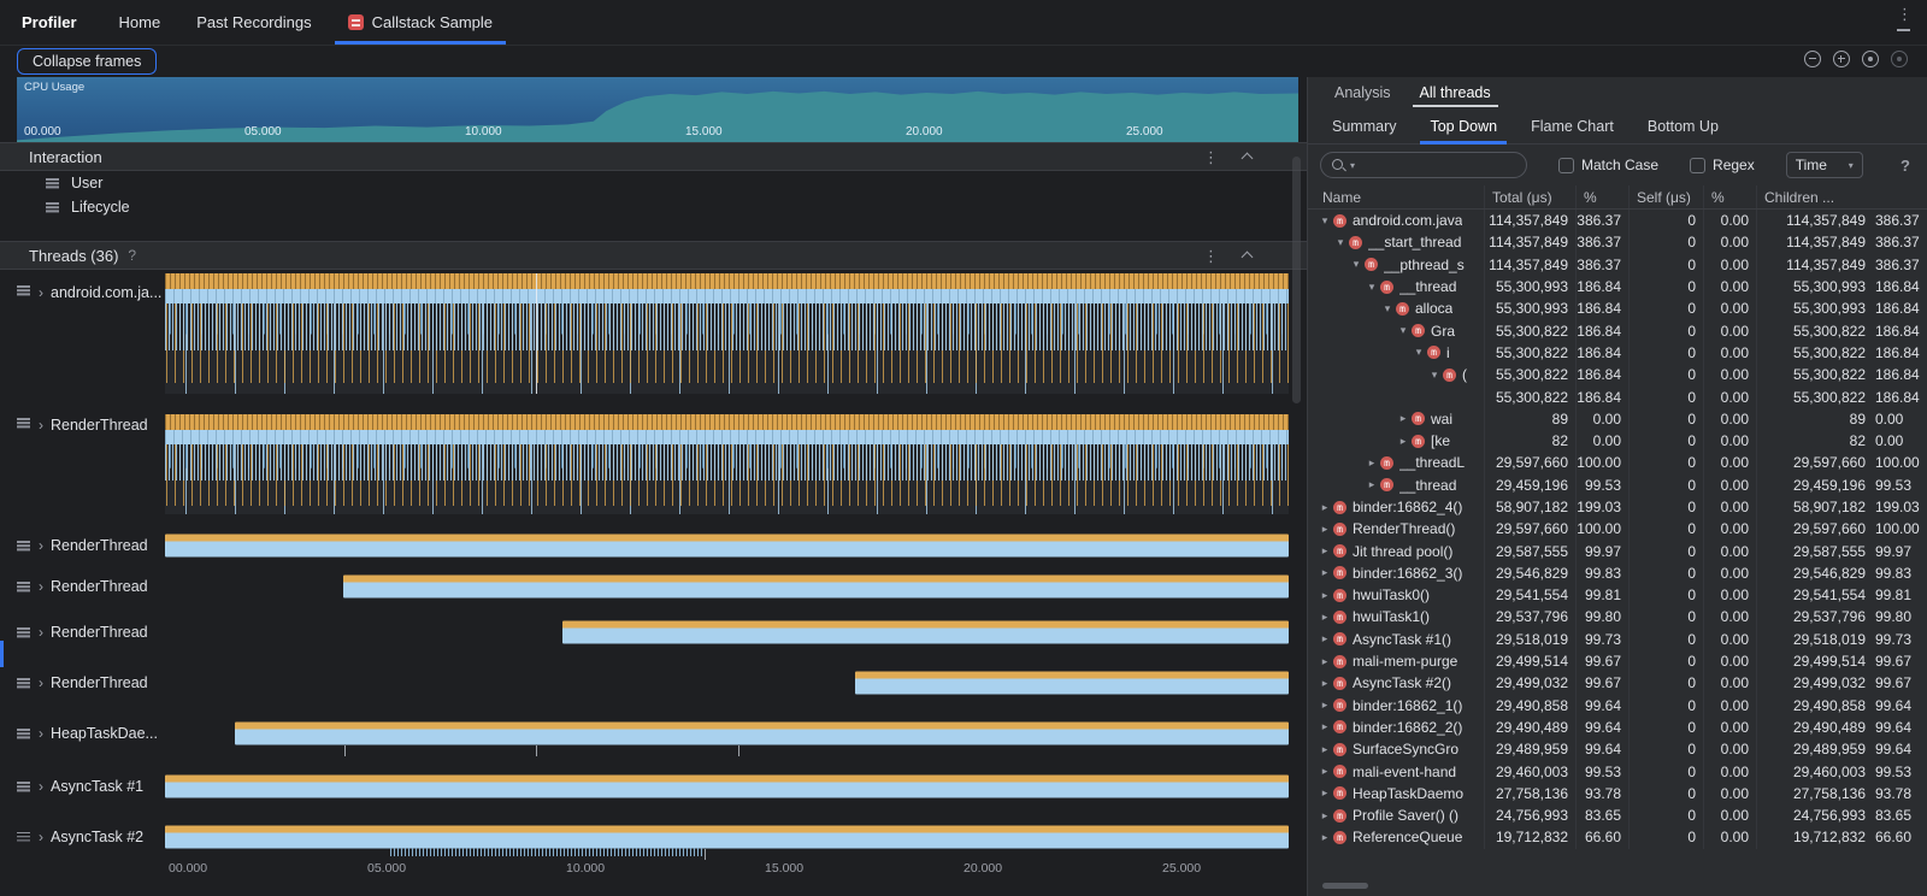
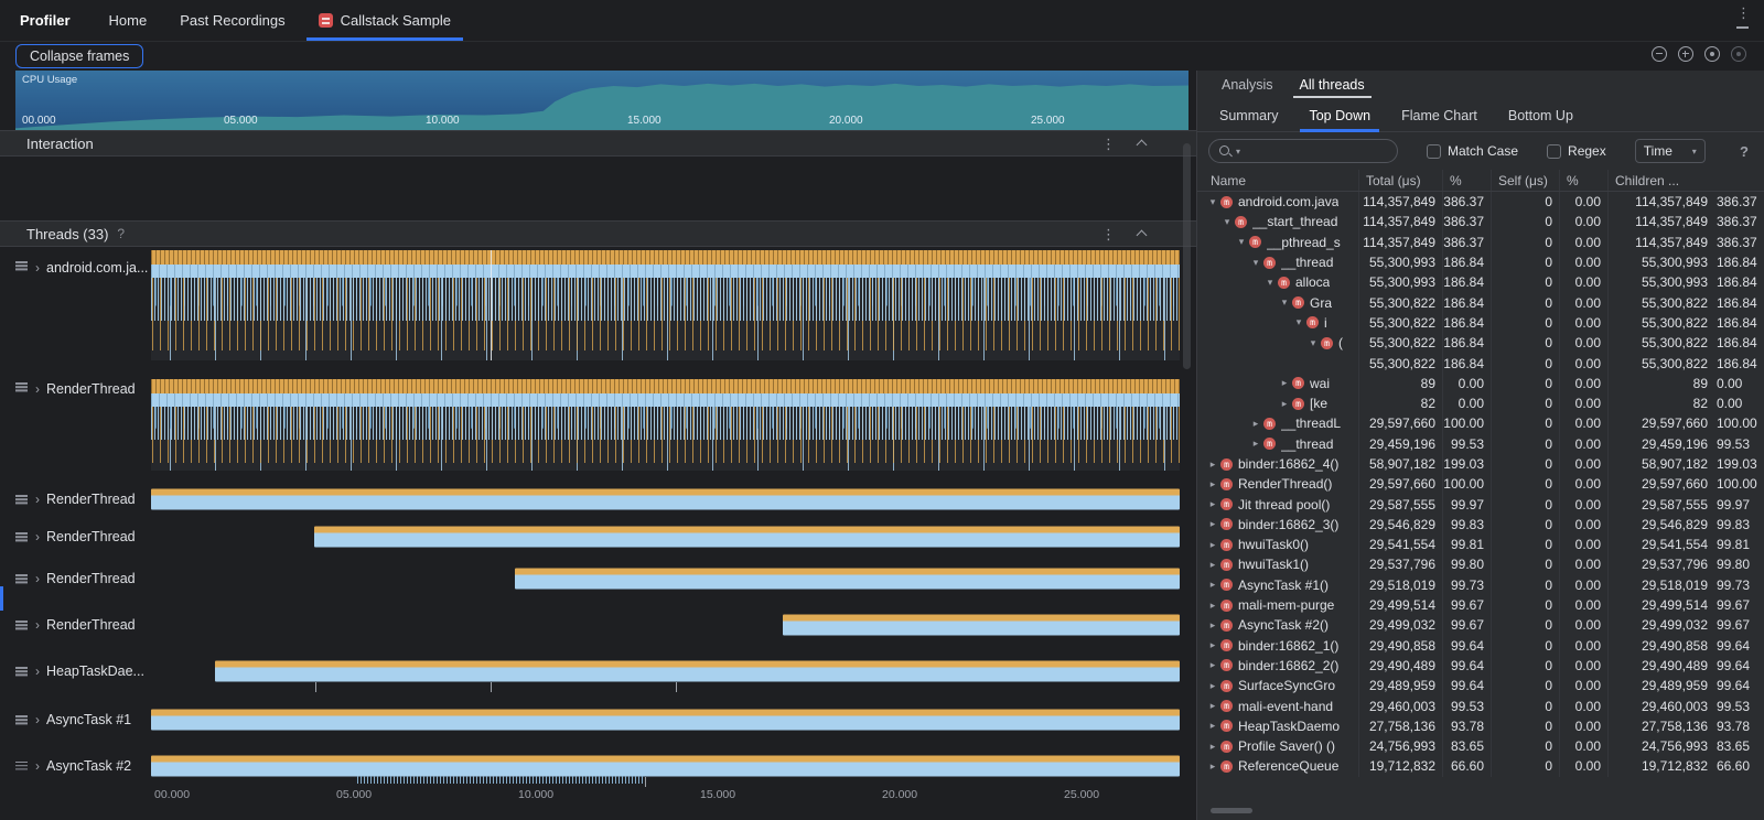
  Profiler
  Home
  Past Recordings
  Callstack Sample
  ⋮
  Collapse frames
  CPU Usage
  00.000
  05.000
  10.000
  15.000
  20.000
  25.000
  Interaction
  ⋮
- User
- Lifecycle
- Threads (36)
+ Threads (33)
  ?
  ⋮
  ›
  android.com.ja...
  ›
  RenderThread
  ›
  RenderThread
  ›
  RenderThread
  ›
  RenderThread
  ›
  RenderThread
  ›
  HeapTaskDae...
  ›
  AsyncTask #1
  ›
  AsyncTask #2
  00.000
  05.000
  10.000
  15.000
  20.000
  25.000
  Analysis
  All threads
  Summary
  Top Down
  Flame Chart
  Bottom Up
  ▾
  Match Case
  Regex
  Time
  ▾
  ?
  Name
  Total (μs)
  %
  Self (μs)
  %
  Children ...
  ▾
  m
  android.com.java
  114,357,849
  386.37
  0
  0.00
  114,357,849
  386.37
  ▾
  m
  __start_thread
  114,357,849
  386.37
  0
  0.00
  114,357,849
  386.37
  ▾
  m
  __pthread_s
  114,357,849
  386.37
  0
  0.00
  114,357,849
  386.37
  ▾
  m
  __thread
  55,300,993
  186.84
  0
  0.00
  55,300,993
  186.84
  ▾
  m
  alloca
  55,300,993
  186.84
  0
  0.00
  55,300,993
  186.84
  ▾
  m
  Gra
  55,300,822
  186.84
  0
  0.00
  55,300,822
  186.84
  ▾
  m
  i
  55,300,822
  186.84
  0
  0.00
  55,300,822
  186.84
  ▾
  m
  (
  55,300,822
  186.84
  0
  0.00
  55,300,822
  186.84
  55,300,822
  186.84
  0
  0.00
  55,300,822
  186.84
  ▸
  m
  wai
  89
  0.00
  0
  0.00
  89
  0.00
  ▸
  m
  [ke
  82
  0.00
  0
  0.00
  82
  0.00
  ▸
  m
  __threadL
  29,597,660
  100.00
  0
  0.00
  29,597,660
  100.00
  ▸
  m
  __thread
  29,459,196
  99.53
  0
  0.00
  29,459,196
  99.53
  ▸
  m
  binder:16862_4()
  58,907,182
  199.03
  0
  0.00
  58,907,182
  199.03
  ▸
  m
  RenderThread()
  29,597,660
  100.00
  0
  0.00
  29,597,660
  100.00
  ▸
  m
  Jit thread pool()
  29,587,555
  99.97
  0
  0.00
  29,587,555
  99.97
  ▸
  m
  binder:16862_3()
  29,546,829
  99.83
  0
  0.00
  29,546,829
  99.83
  ▸
  m
  hwuiTask0()
  29,541,554
  99.81
  0
  0.00
  29,541,554
  99.81
  ▸
  m
  hwuiTask1()
  29,537,796
  99.80
  0
  0.00
  29,537,796
  99.80
  ▸
  m
  AsyncTask #1()
  29,518,019
  99.73
  0
  0.00
  29,518,019
  99.73
  ▸
  m
  mali-mem-purge
  29,499,514
  99.67
  0
  0.00
  29,499,514
  99.67
  ▸
  m
  AsyncTask #2()
  29,499,032
  99.67
  0
  0.00
  29,499,032
  99.67
  ▸
  m
  binder:16862_1()
  29,490,858
  99.64
  0
  0.00
  29,490,858
  99.64
  ▸
  m
  binder:16862_2()
  29,490,489
  99.64
  0
  0.00
  29,490,489
  99.64
  ▸
  m
  SurfaceSyncGro
  29,489,959
  99.64
  0
  0.00
  29,489,959
  99.64
  ▸
  m
  mali-event-hand
  29,460,003
  99.53
  0
  0.00
  29,460,003
  99.53
  ▸
  m
  HeapTaskDaemo
  27,758,136
  93.78
  0
  0.00
  27,758,136
  93.78
  ▸
  m
  Profile Saver() ()
  24,756,993
  83.65
  0
  0.00
  24,756,993
  83.65
  ▸
  m
  ReferenceQueue
  19,712,832
  66.60
  0
  0.00
  19,712,832
  66.60
